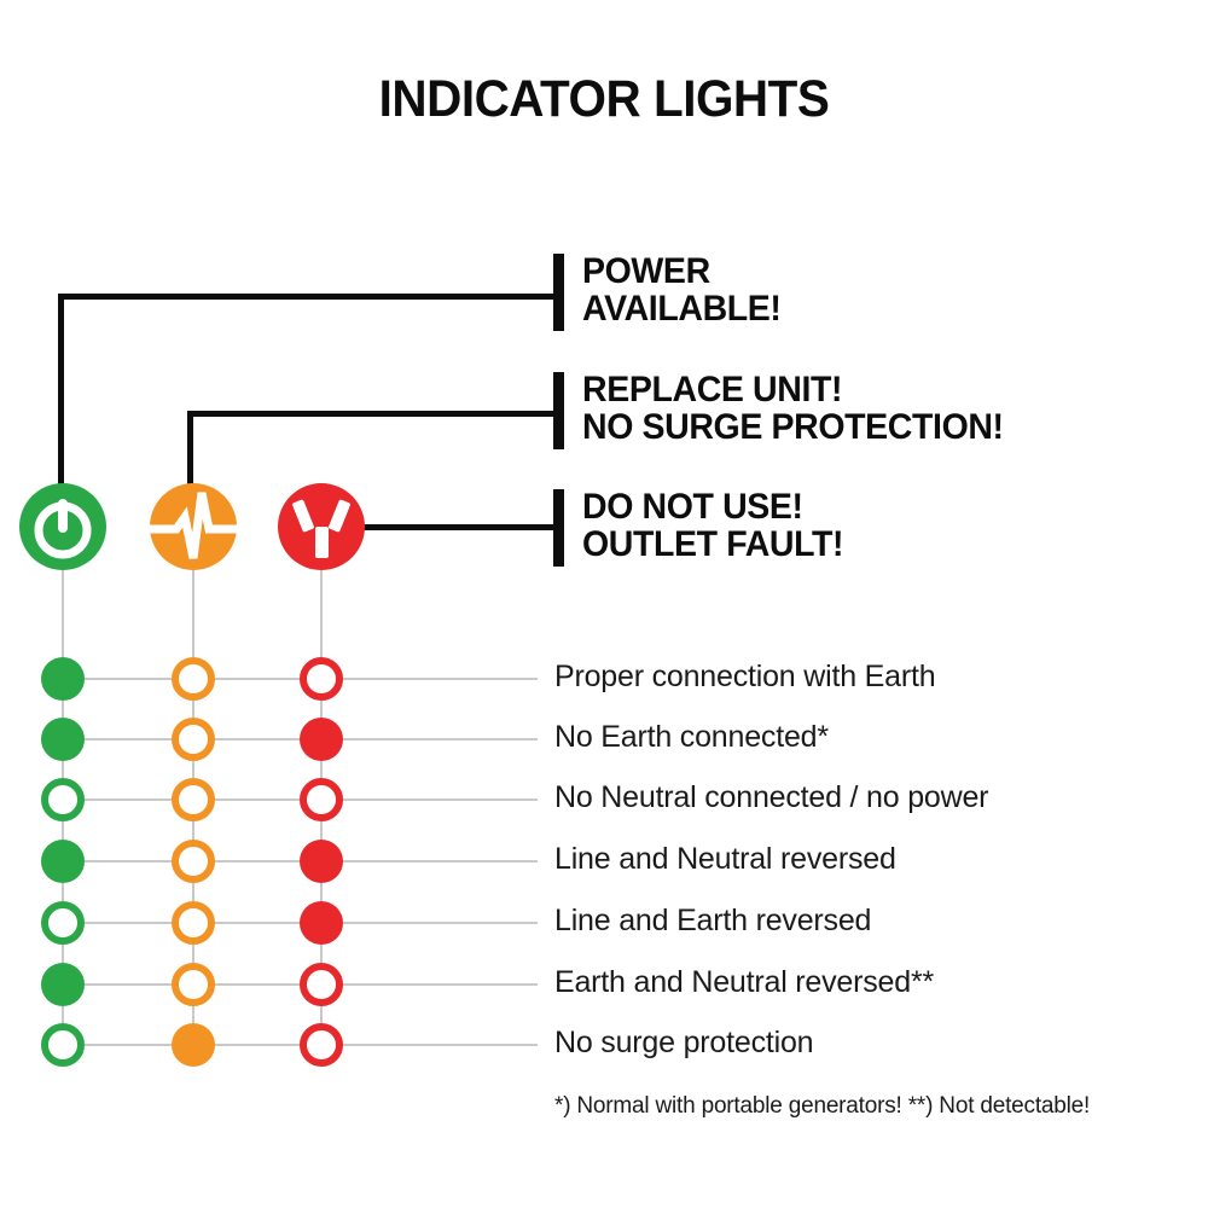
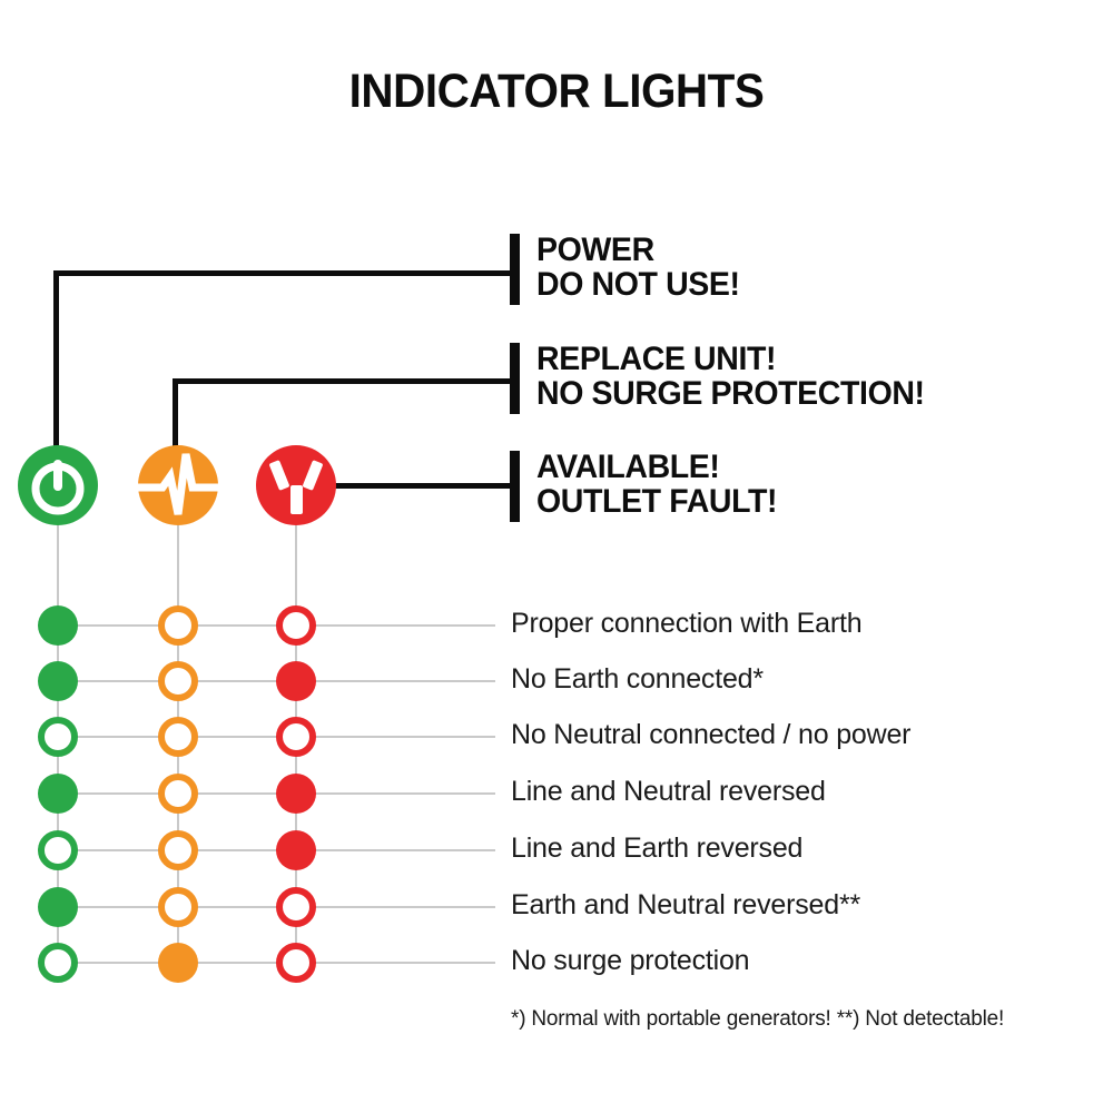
  INDICATOR LIGHTS
  POWER
- AVAILABLE!
+ DO NOT USE!
  REPLACE UNIT!
  NO SURGE PROTECTION!
- DO NOT USE!
+ AVAILABLE!
  OUTLET FAULT!
  Proper connection with Earth
  No Earth connected*
  No Neutral connected / no power
  Line and Neutral reversed
  Line and Earth reversed
  Earth and Neutral reversed**
  No surge protection
  *) Normal with portable generators! **) Not detectable!
